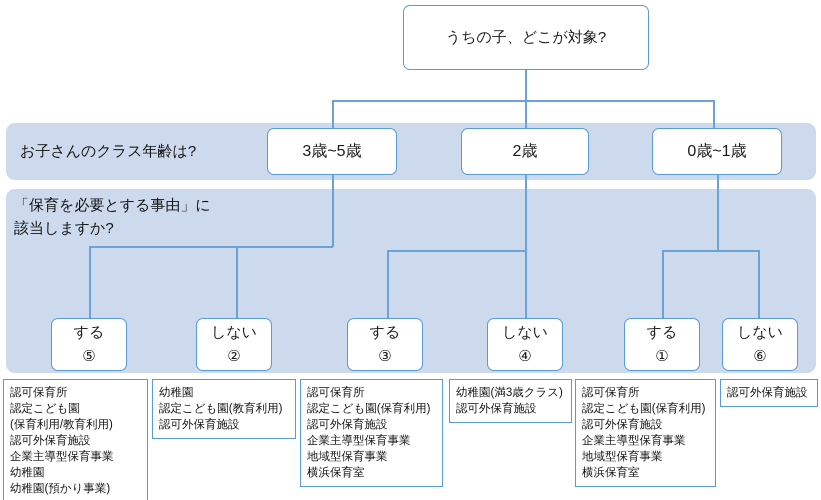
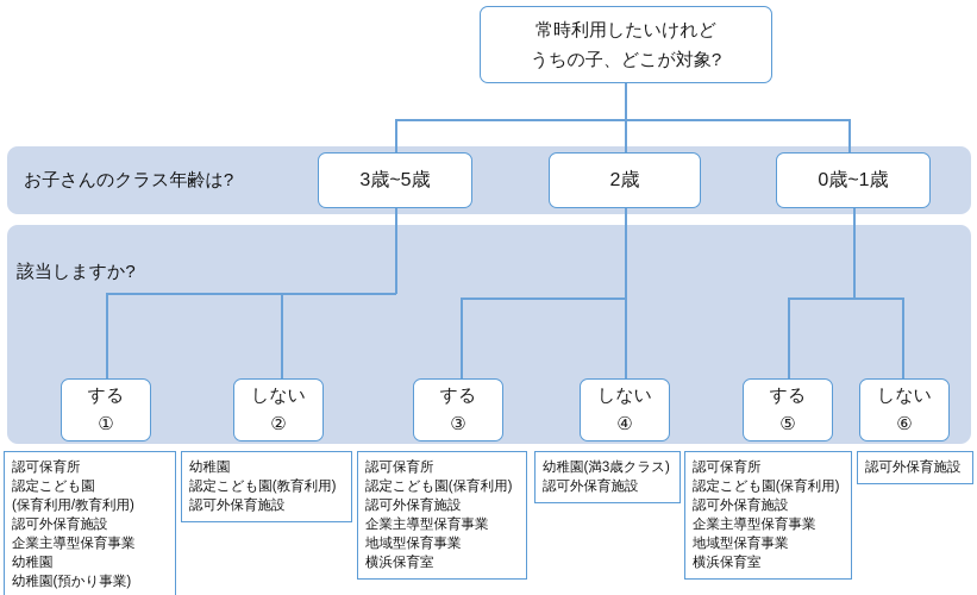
+ 常時利用したいけれど
  うちの子、どこが対象?
  お子さんのクラス年齢は?
  3歳~5歳
  2歳
  0歳~1歳
- 「保育を必要とする事由」に
  該当しますか?
  する
- ⑤
+ ①
  しない
  ②
  する
  ③
  しない
  ④
  する
- ①
+ ⑤
  しない
  ⑥
  認可保育所
  認定こども園
  (保育利用/教育利用)
  認可外保育施設
  企業主導型保育事業
  幼稚園
  幼稚園(預かり事業)
  幼稚園
  認定こども園(教育利用)
  認可外保育施設
  認可保育所
  認定こども園(保育利用)
  認可外保育施設
  企業主導型保育事業
  地域型保育事業
  横浜保育室
  幼稚園(満3歳クラス)
  認可外保育施設
  認可保育所
  認定こども園(保育利用)
  認可外保育施設
  企業主導型保育事業
  地域型保育事業
  横浜保育室
  認可外保育施設
